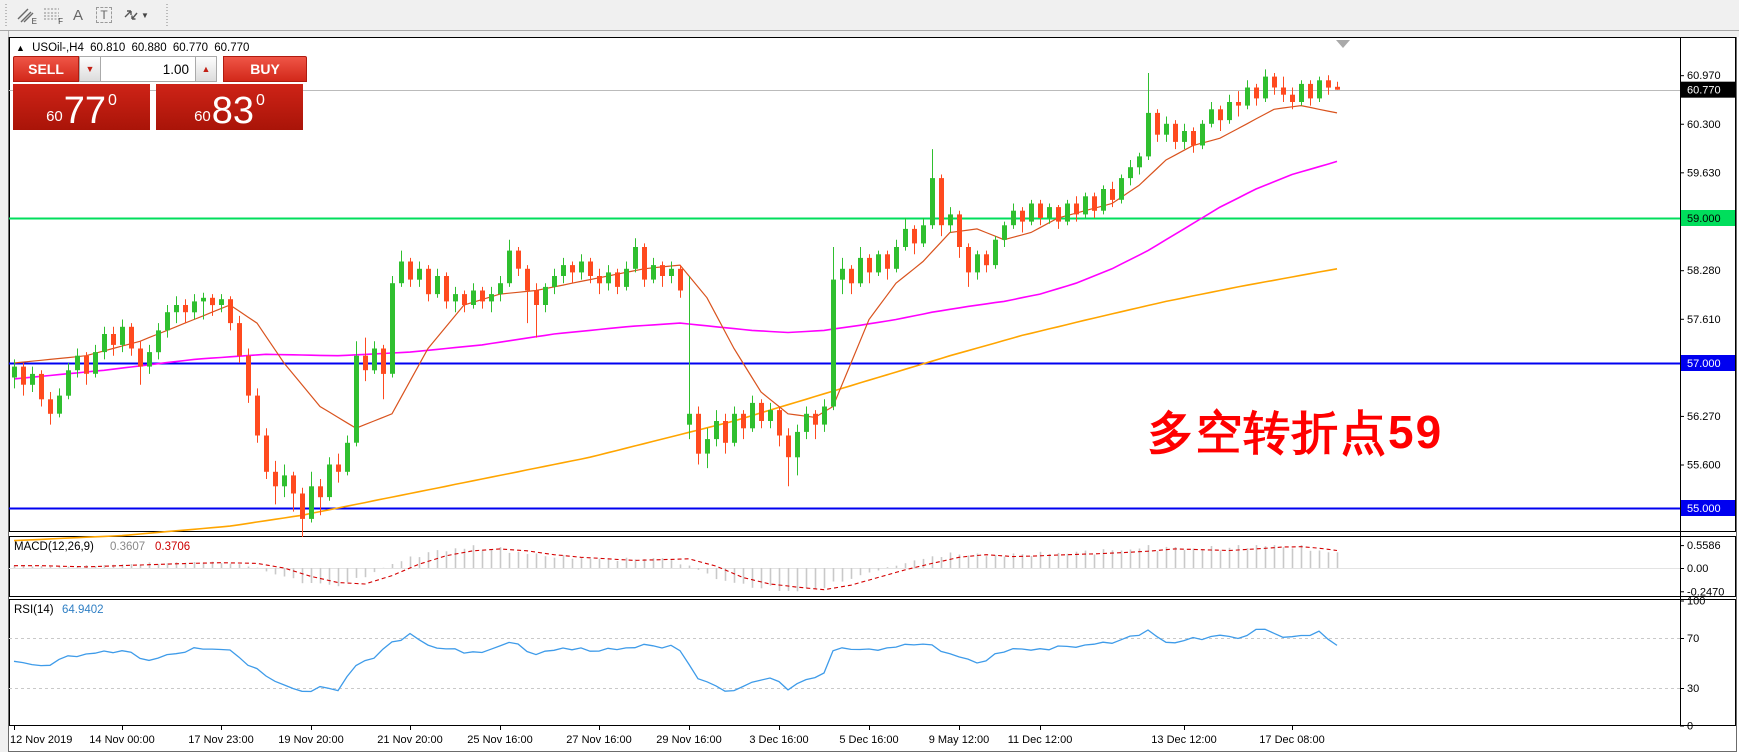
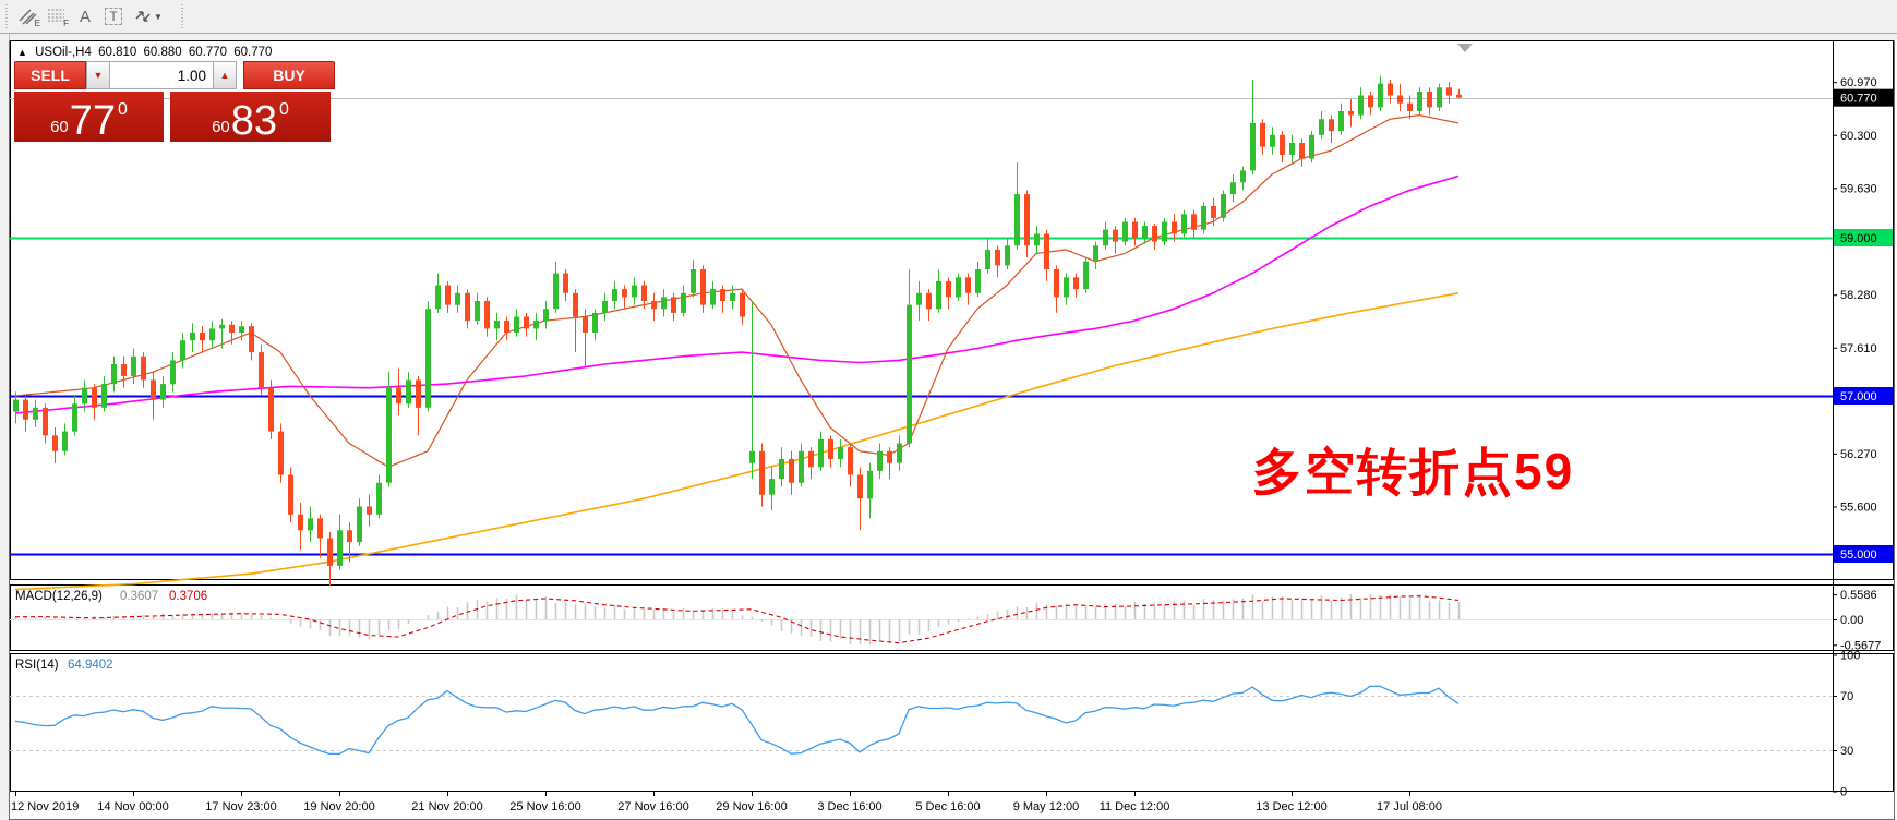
  E
  F
  A
  T
  ▼
  60.970
  60.300
  59.630
  58.280
  57.610
  56.270
  55.600
  59.000
  57.000
  55.000
  60.770
  MACD(12,26,9)
  0.3607
  0.3706
  0.5586
  0.00
- -0.2470
+ -0.5677
  RSI(14)
  64.9402
  100
  70
  30
  0
  12 Nov 2019
  14 Nov 00:00
  17 Nov 23:00
  19 Nov 20:00
  21 Nov 20:00
  25 Nov 16:00
  27 Nov 16:00
  29 Nov 16:00
  3 Dec 16:00
  5 Dec 16:00
  9 May 12:00
  11 Dec 12:00
  13 Dec 12:00
- 17 Dec 08:00
+ 17 Jul 08:00
  ▲ USOil-,H4 60.810 60.880 60.770 60.770
  SELL
  ▼
  1.00
  ▲
  BUY
  60
  77
  0
  60
  83
  0
  多空转折点59
